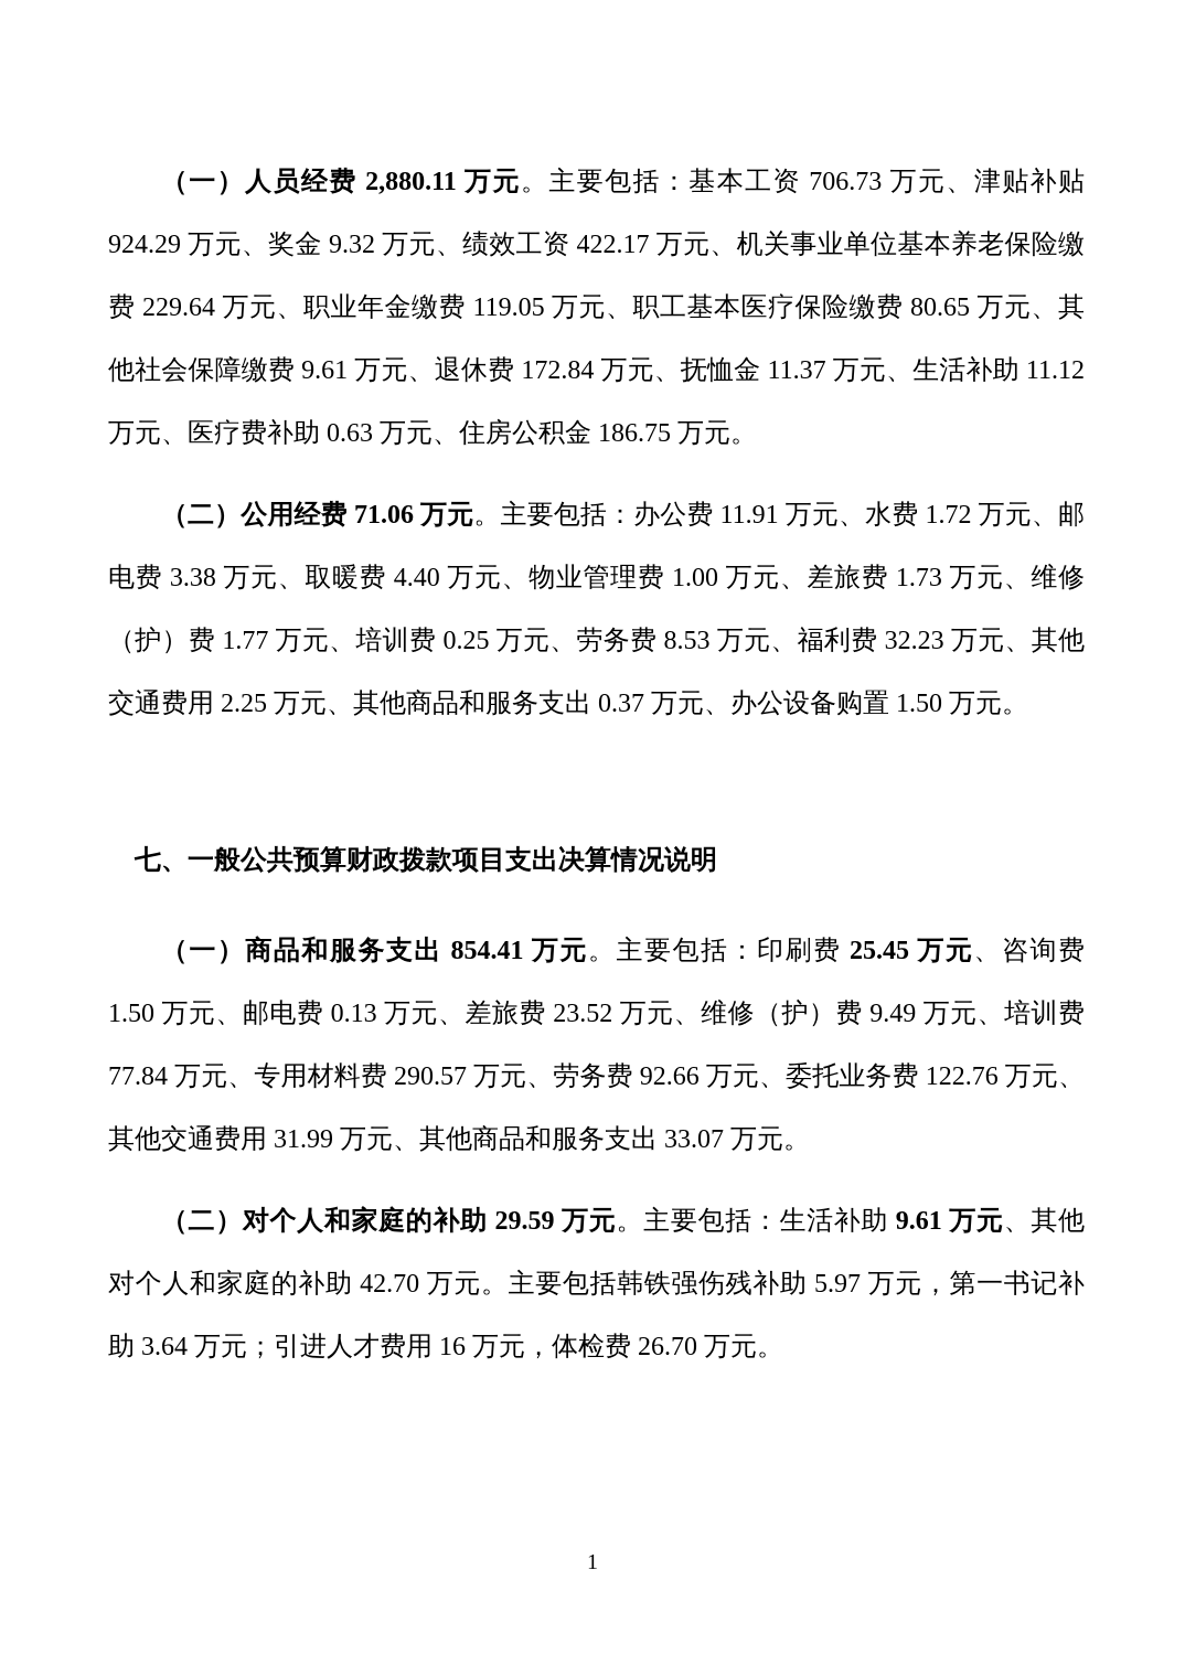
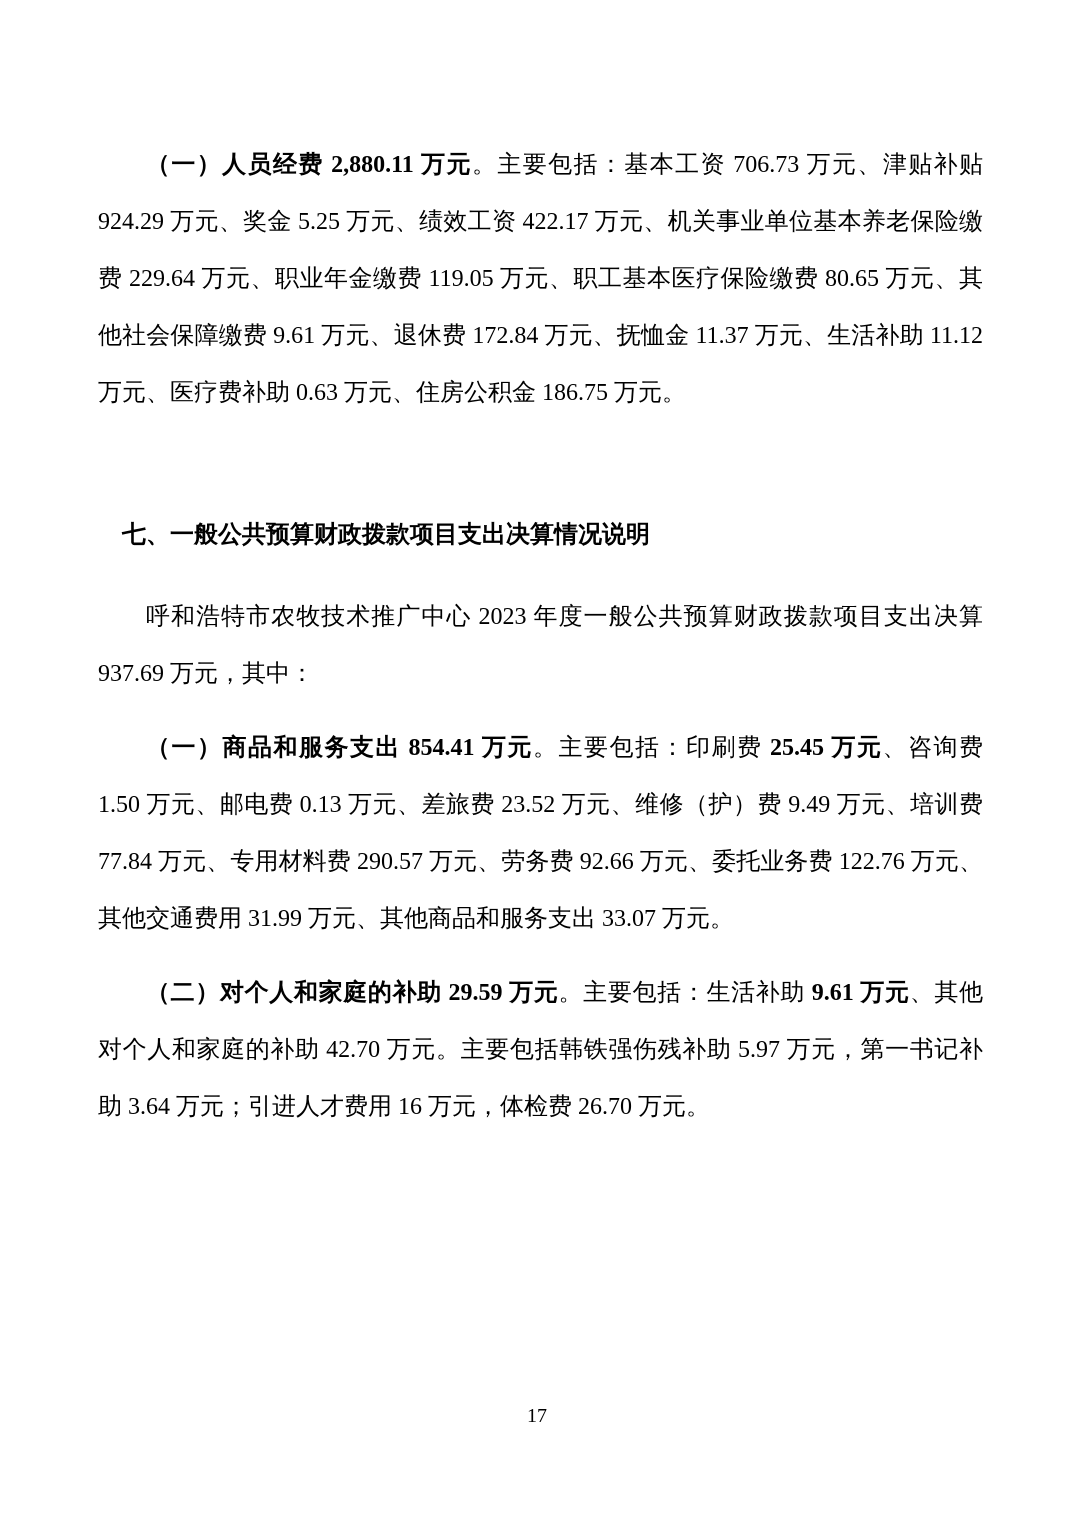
- （一）人员经费 2,880.11 万元。主要包括：基本工资 706.73 万元、津贴补贴 924.29 万元、奖金 9.32 万元、绩效工资 422.17 万元、机关事业单位基本养老保险缴费 229.64 万元、职业年金缴费 119.05 万元、职工基本医疗保险缴费 80.65 万元、其他社会保障缴费 9.61 万元、退休费 172.84 万元、抚恤金 11.37 万元、生活补助 11.12 万元、医疗费补助 0.63 万元、住房公积金 186.75 万元。
+ （一）人员经费 2,880.11 万元。主要包括：基本工资 706.73 万元、津贴补贴 924.29 万元、奖金 5.25 万元、绩效工资 422.17 万元、机关事业单位基本养老保险缴费 229.64 万元、职业年金缴费 119.05 万元、职工基本医疗保险缴费 80.65 万元、其他社会保障缴费 9.61 万元、退休费 172.84 万元、抚恤金 11.37 万元、生活补助 11.12 万元、医疗费补助 0.63 万元、住房公积金 186.75 万元。
- （二）公用经费 71.06 万元。主要包括：办公费 11.91 万元、水费 1.72 万元、邮电费 3.38 万元、取暖费 4.40 万元、物业管理费 1.00 万元、差旅费 1.73 万元、维修（护）费 1.77 万元、培训费 0.25 万元、劳务费 8.53 万元、福利费 32.23 万元、其他交通费用 2.25 万元、其他商品和服务支出 0.37 万元、办公设备购置 1.50 万元。
  七、一般公共预算财政拨款项目支出决算情况说明
+ 呼和浩特市农牧技术推广中心 2023 年度一般公共预算财政拨款项目支出决算 937.69 万元，其中：
  （一）商品和服务支出 854.41 万元。主要包括：印刷费 25.45 万元、咨询费 1.50 万元、邮电费 0.13 万元、差旅费 23.52 万元、维修（护）费 9.49 万元、培训费 77.84 万元、专用材料费 290.57 万元、劳务费 92.66 万元、委托业务费 122.76 万元、其他交通费用 31.99 万元、其他商品和服务支出 33.07 万元。
  （二）对个人和家庭的补助 29.59 万元。主要包括：生活补助 9.61 万元、其他对个人和家庭的补助 42.70 万元。主要包括韩铁强伤残补助 5.97 万元，第一书记补助 3.64 万元；引进人才费用 16 万元，体检费 26.70 万元。
- 1
+ 17
